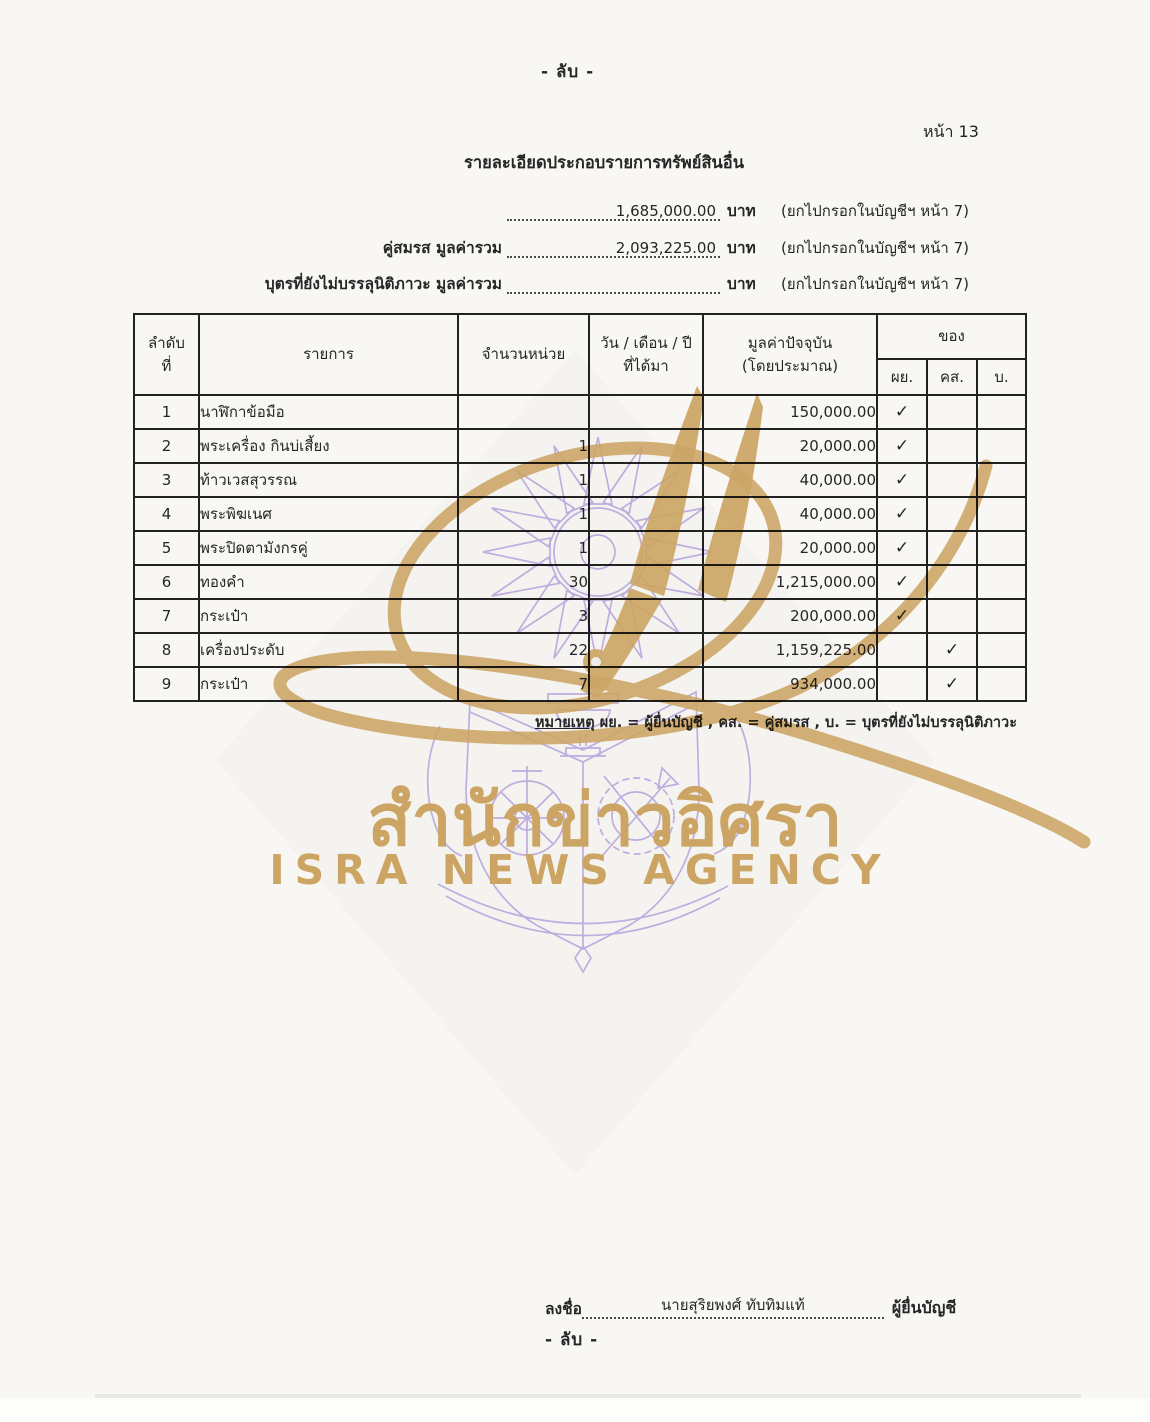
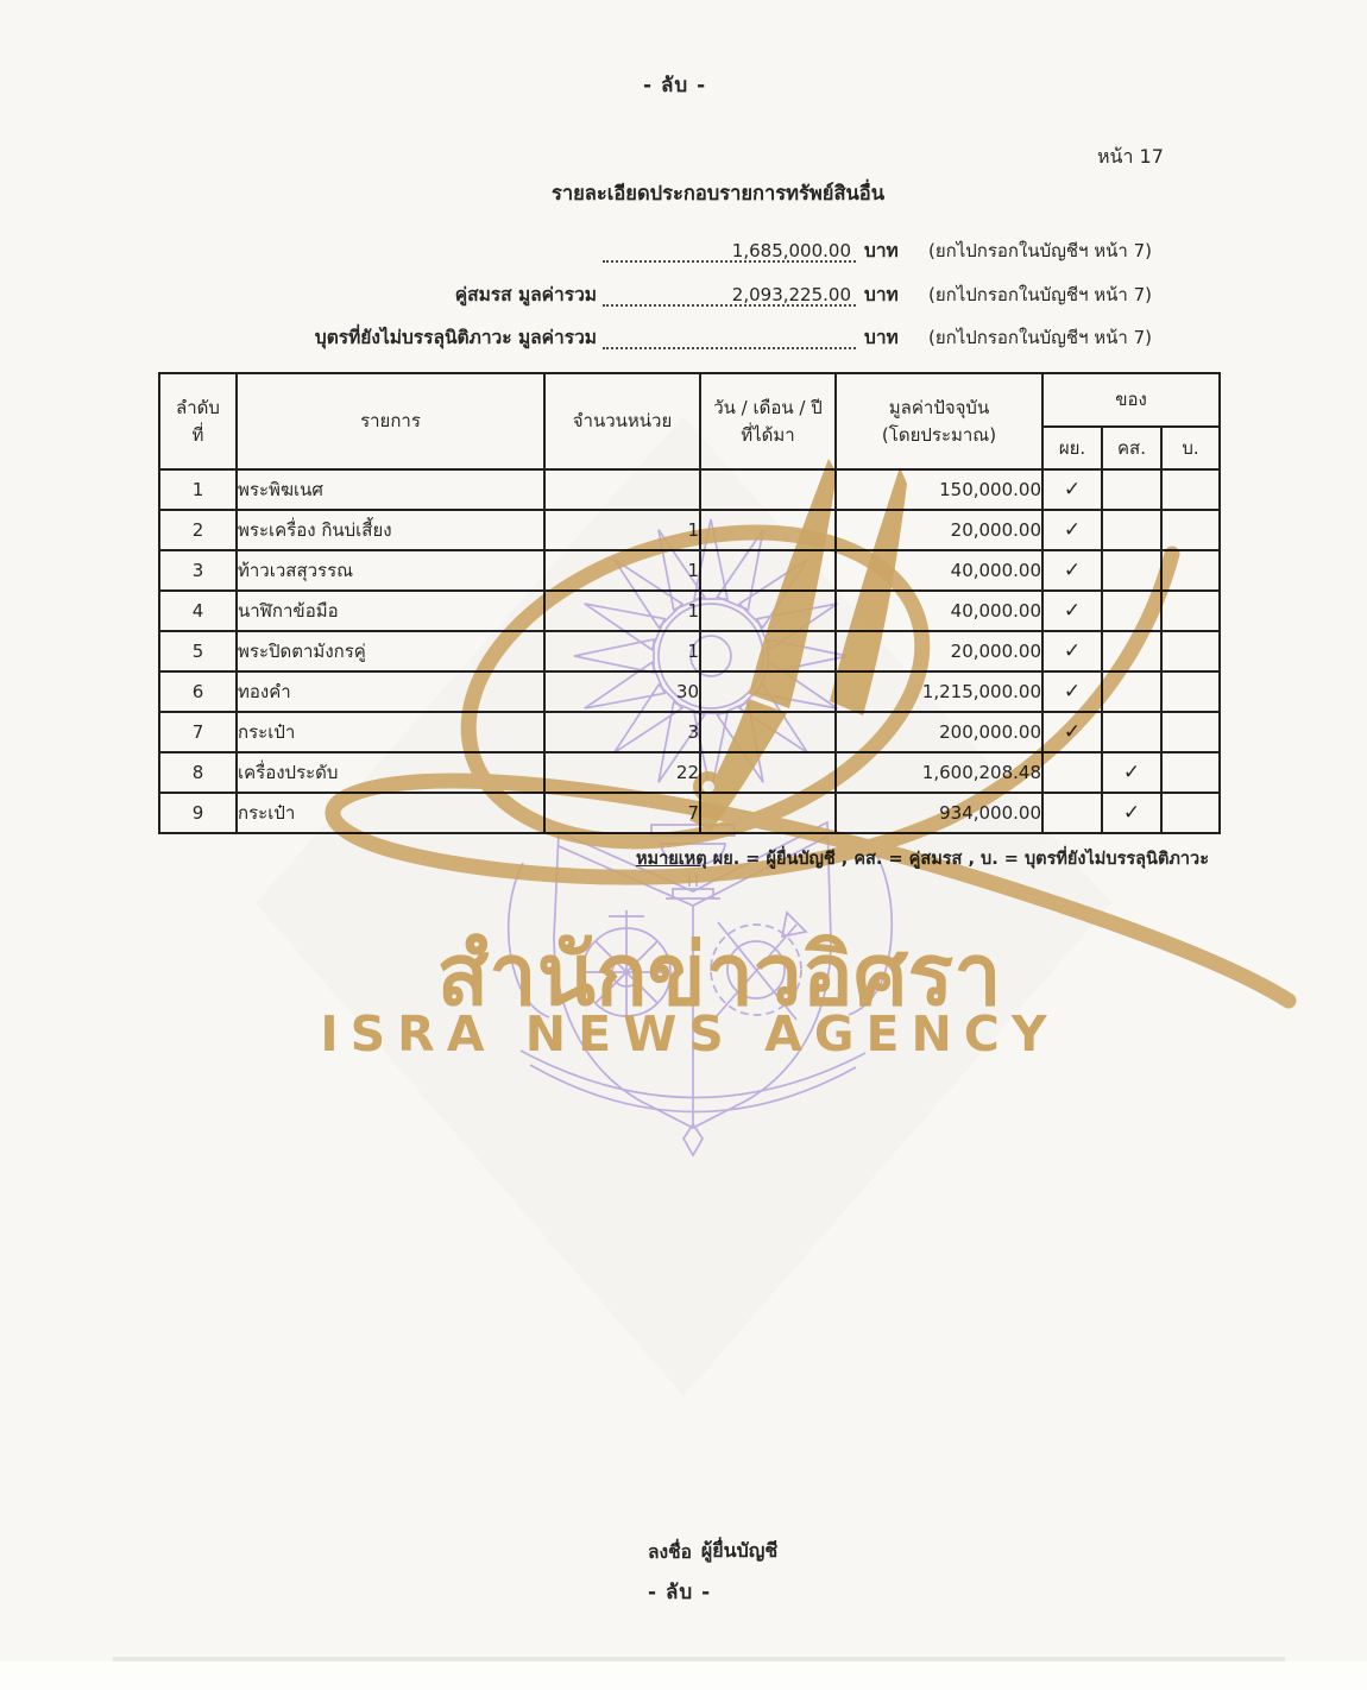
  - ลับ -
- หน้า 13
+ หน้า 17
  รายละเอียดประกอบรายการทรัพย์สินอื่น
  1,685,000.00
  บาท
  (ยกไปกรอกในบัญชีฯ หน้า 7)
  คู่สมรส มูลค่ารวม
  2,093,225.00
  บาท
  (ยกไปกรอกในบัญชีฯ หน้า 7)
  บุตรที่ยังไม่บรรลุนิติภาวะ มูลค่ารวม
  บาท
  (ยกไปกรอกในบัญชีฯ หน้า 7)
  ลำดับที่	รายการ	จำนวนหน่วย	วัน / เดือน / ปีที่ได้มา	มูลค่าปัจจุบัน(โดยประมาณ)	ของ
  ผย.	คส.	บ.
- 1	นาฬิกาข้อมือ			150,000.00	✓
+ 1	พระพิฆเนศ			150,000.00	✓
  2	พระเครื่อง กินบ่เสี้ยง	1		20,000.00	✓
  3	ท้าวเวสสุวรรณ	1		40,000.00	✓
- 4	พระพิฆเนศ	1		40,000.00	✓
+ 4	นาฬิกาข้อมือ	1		40,000.00	✓
  5	พระปิดตามังกรคู่	1		20,000.00	✓
  6	ทองคำ	30		1,215,000.00	✓
  7	กระเป๋า			200,000.00	✓
- 8	เครื่องประดับ	22		1,159,225.00		✓
+ 8	เครื่องประดับ	22		1,600,208.48		✓
  9	กระเป๋า	7		934,000.00		✓
  หมายเหตุ ผย. = ผู้นบัญชี , คส = คู่สมรส , บ. = บุตรที่ยังไม่บรรลุนิติภาวะ
  ลงชื่อ
- นายสุริยพงศ์ ทับทิมแท้
  ผู้ยื่นบัญชี
  - ลับ -
  สำนักข่าวอิศรา
  ISRA NEWS AGENCY
